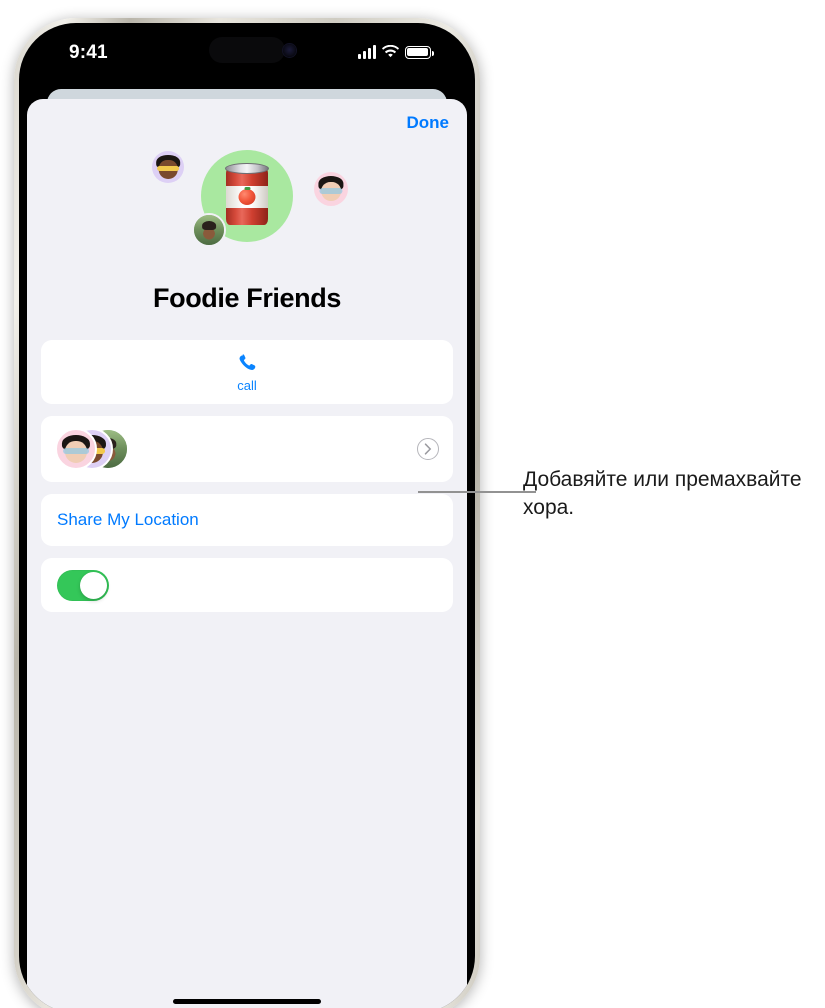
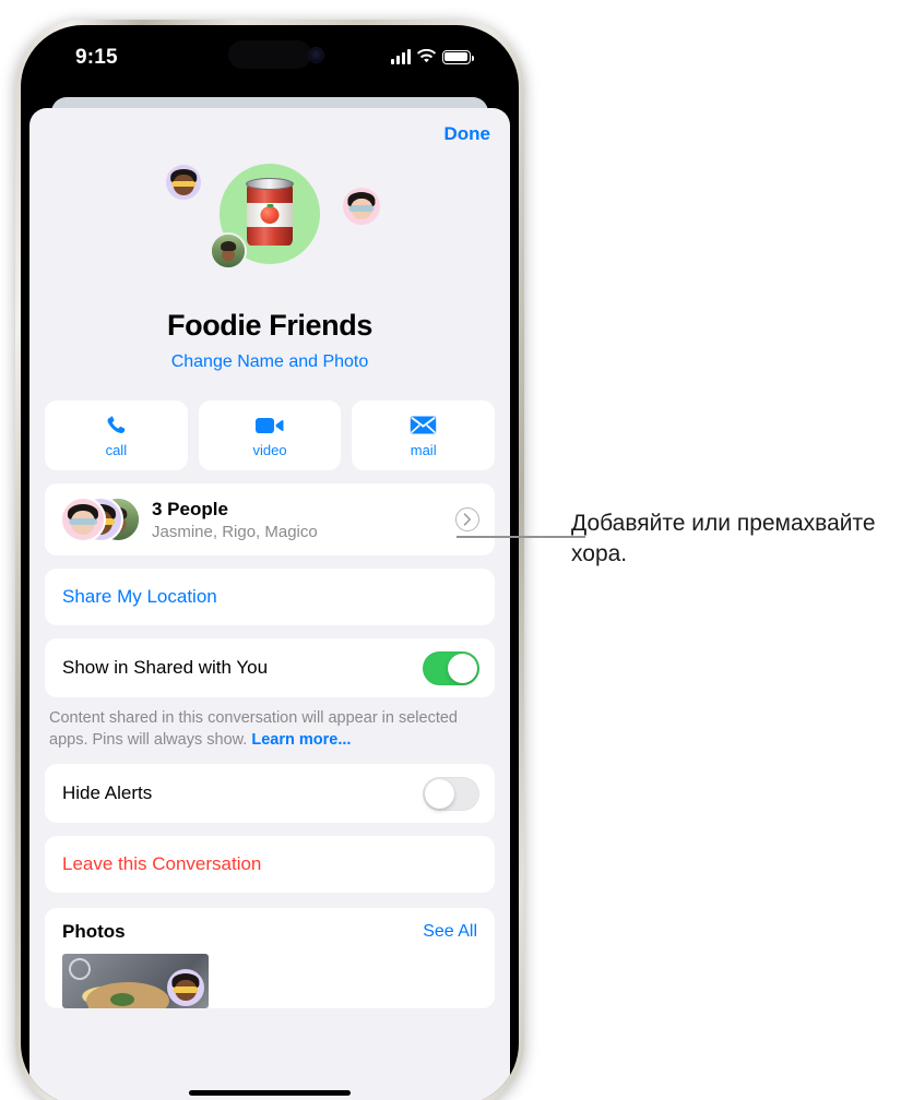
- 9:41
+ 9:15
  Done
  Foodie Friends
+ Change Name and Photo
  call
+ video
+ mail
+ 3 People
+ Jasmine, Rigo, Magico
  Share My Location
+ Show in Shared with You
+ Content shared in this conversation will appear in selected apps. Pins will always show. Learn more...
+ Hide Alerts
+ Leave this Conversation
+ Photos
+ See All
  Добавяйте или премахвайте хора.
